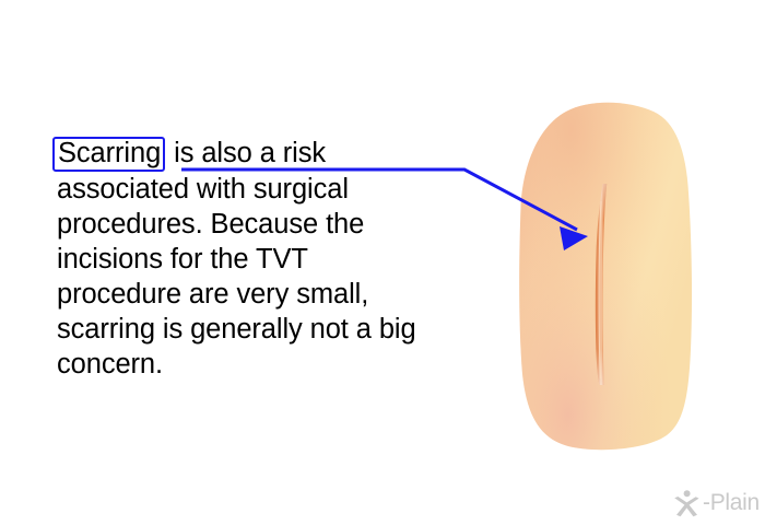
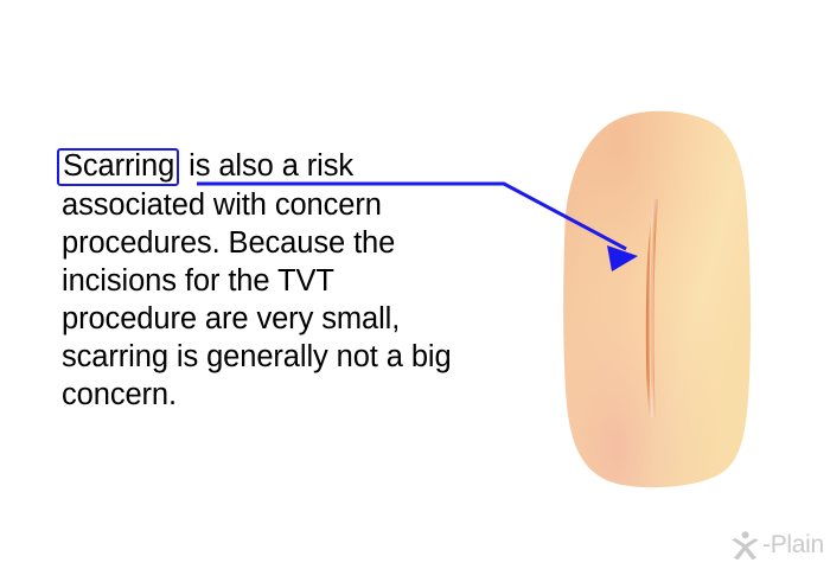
- Scarring is also a risk associated with surgical procedures. Because the incisions for the TVT procedure are very small, scarring is generally not a big concern.
+ Scarring is also a risk associated with concern procedures. Because the incisions for the TVT procedure are very small, scarring is generally not a big concern.
  -Plain
